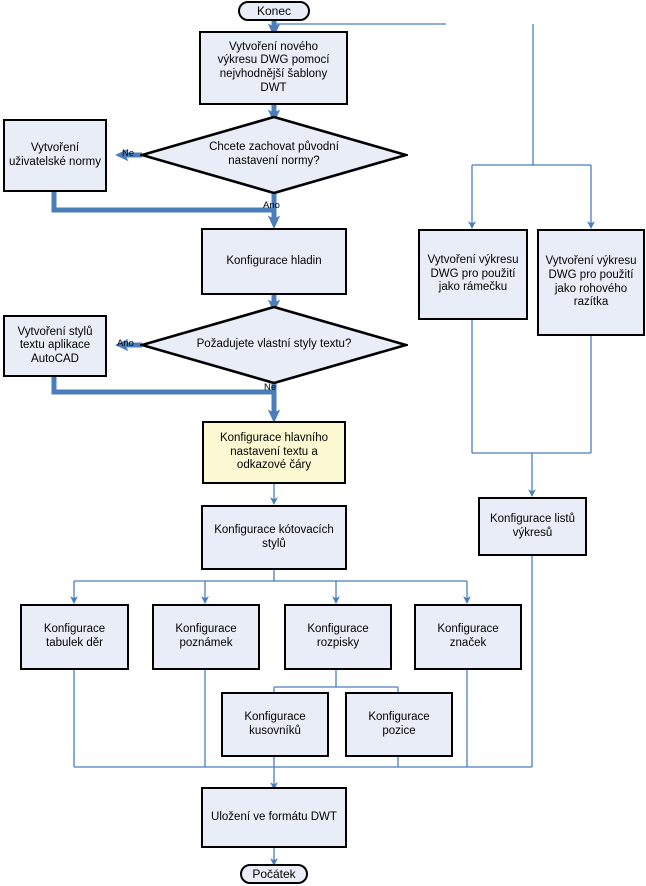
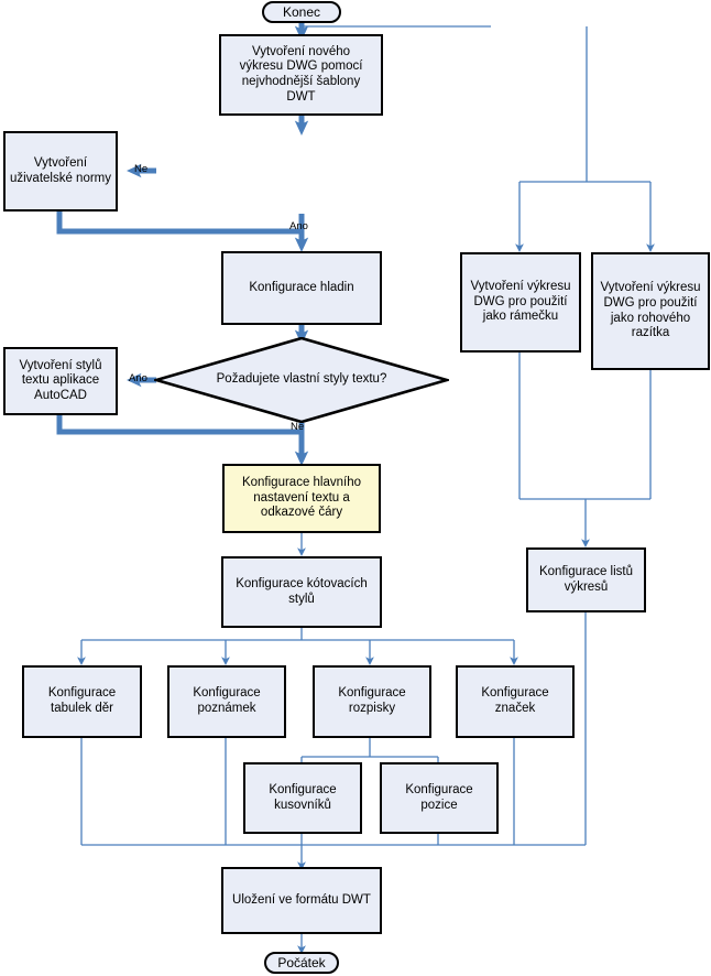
  Konec
  Vytvoření nového
  výkresu DWG pomocí
  nejvhodnější šablony
  DWT
- Chcete zachovat původní
- nastavení normy?
  Vytvoření
  uživatelské normy
  Konfigurace hladin
  Požadujete vlastní styly textu?
  Vytvoření stylů
  textu aplikace
  AutoCAD
  Konfigurace hlavního
  nastavení textu a
  odkazové čáry
  Konfigurace kótovacích
  stylů
  Vytvoření výkresu
  DWG pro použití
  jako rámečku
  Vytvoření výkresu
  DWG pro použití
  jako rohového
  razítka
  Konfigurace listů
  výkresů
  Konfigurace
  tabulek děr
  Konfigurace
  poznámek
  Konfigurace
  rozpisky
  Konfigurace
  značek
  Konfigurace
  kusovníků
  Konfigurace
  pozice
  Uložení ve formátu DWT
  Počátek
  Ne
  Ano
  Ano
  Ne
